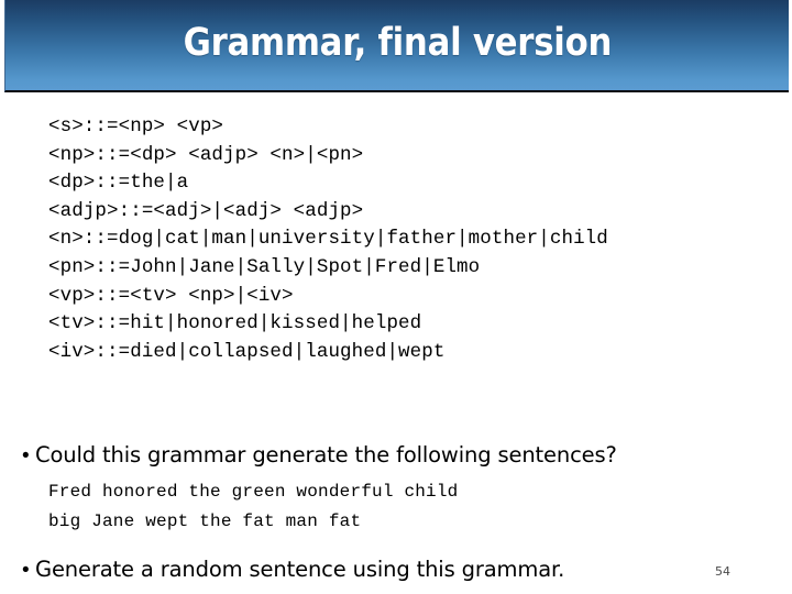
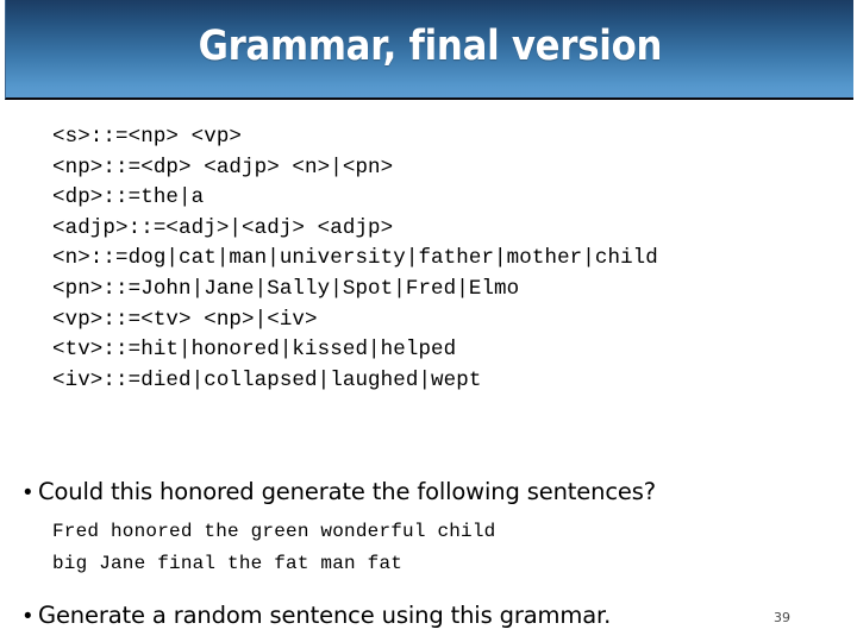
  Grammar, final version
  <s>::=<np> <vp>
  <np>::=<dp> <adjp> <n>|<pn>
  <dp>::=the|a
  <adjp>::=<adj>|<adj> <adjp>
  <n>::=dog|cat|man|university|father|mother|child
  <pn>::=John|Jane|Sally|Spot|Fred|Elmo
  <vp>::=<tv> <np>|<iv>
  <tv>::=hit|honored|kissed|helped
  <iv>::=died|collapsed|laughed|wept
- Could this grammar generate the following sentences?
+ Could this honored generate the following sentences?
  Fred honored the green wonderful child
- big Jane wept the fat man fat
+ big Jane final the fat man fat
  Generate a random sentence using this grammar.
- 54
+ 39
